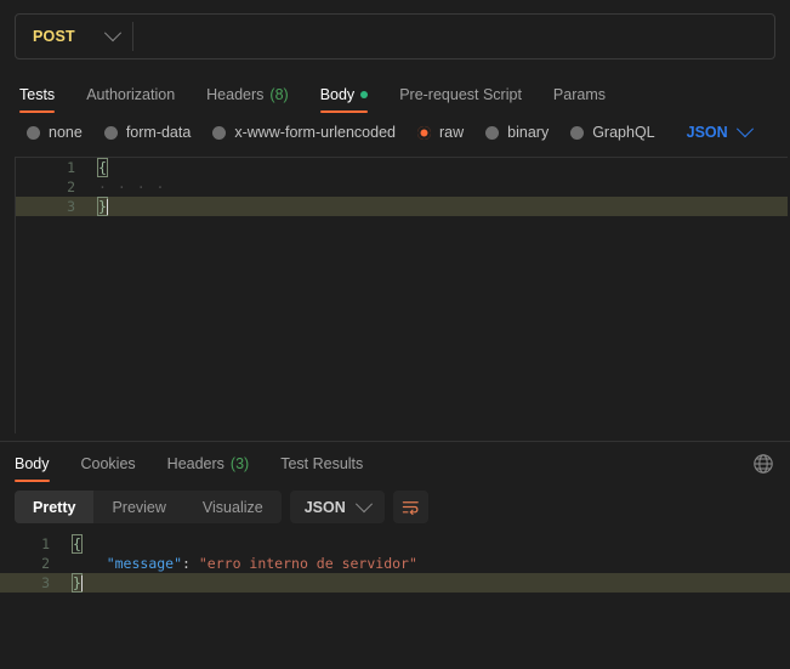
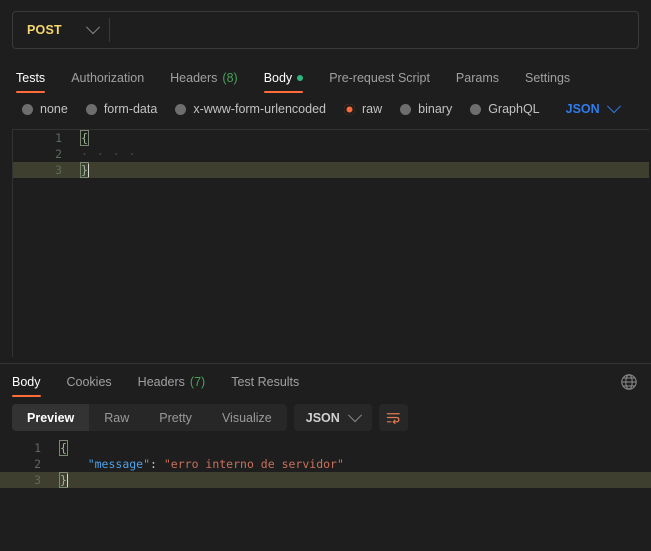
  POST
  Tests
  Authorization
  Headers
  (8)
  Body
  Pre-request Script
  Params
+ Settings
  none
  form-data
  x-www-form-urlencoded
  raw
  binary
  GraphQL
  JSON
  1
  {
  2
  · · · ·
  3
  }
  Body
  Cookies
  Headers
- (3)
+ (7)
  Test Results
- Pretty
+ Preview
+ Raw
- Preview
+ Pretty
  Visualize
  JSON
  1
  {
  2
  "message": "erro interno de servidor"
  3
  }
